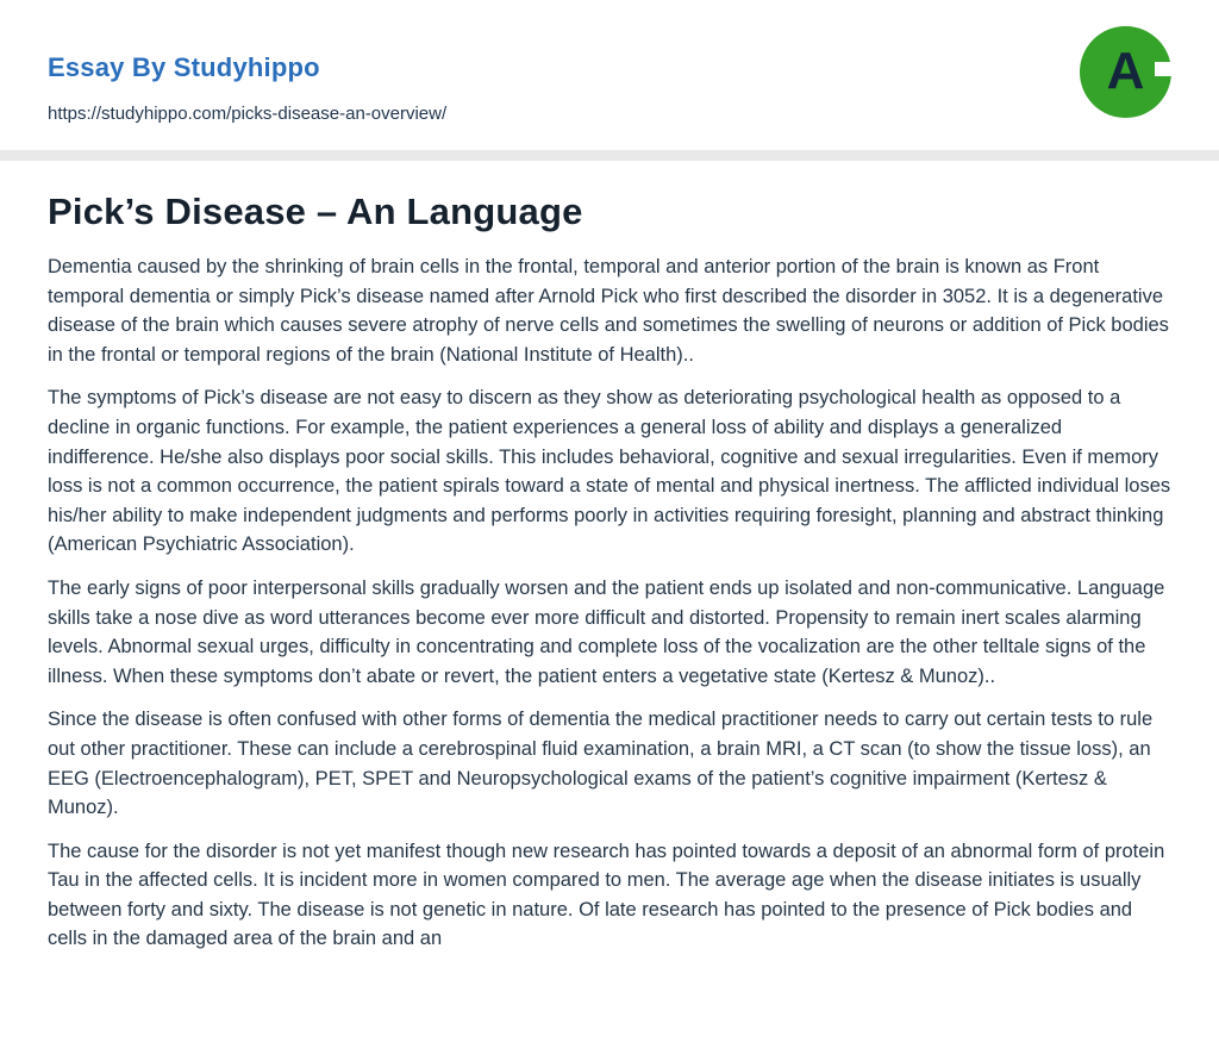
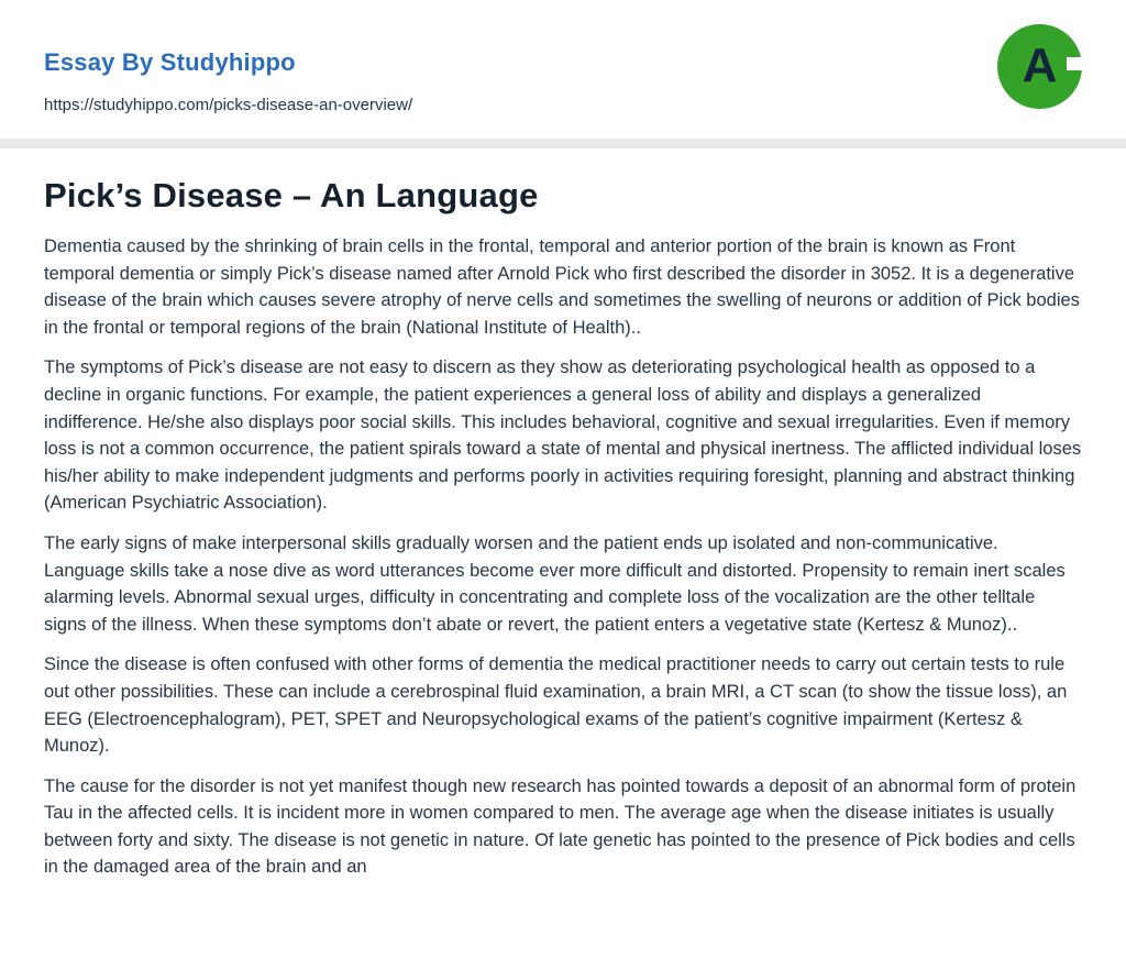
  Essay By Studyhippo
  https://studyhippo.com/picks-disease-an-overview/
  A
  Pick’s Disease – An Language
  Dementia caused by the shrinking of brain cells in the frontal, temporal and anterior portion of the brain is known as Front temporal dementia or simply Pick’s disease named after Arnold Pick who first described the disorder in 3052. It is a degenerative disease of the brain which causes severe atrophy of nerve cells and sometimes the swelling of neurons or addition of Pick bodies in the frontal or temporal regions of the brain (National Institute of Health)..
  The symptoms of Pick’s disease are not easy to discern as they show as deteriorating psychological health as opposed to a decline in organic functions. For example, the patient experiences a general loss of ability and displays a generalized indifference. He/she also displays poor social skills. This includes behavioral, cognitive and sexual irregularities. Even if memory loss is not a common occurrence, the patient spirals toward a state of mental and physical inertness. The afflicted individual loses his/her ability to make independent judgments and performs poorly in activities requiring foresight, planning and abstract thinking (American Psychiatric Association).
- The early signs of poor interpersonal skills gradually worsen and the patient ends up isolated and non-communicative. Language skills take a nose dive as word utterances become ever more difficult and distorted. Propensity to remain inert scales alarming levels. Abnormal sexual urges, difficulty in concentrating and complete loss of the vocalization are the other telltale signs of the illness. When these symptoms don’t abate or revert, the patient enters a vegetative state (Kertesz & Munoz)..
+ The early signs of make interpersonal skills gradually worsen and the patient ends up isolated and non-communicative. Language skills take a nose dive as word utterances become ever more difficult and distorted. Propensity to remain inert scales alarming levels. Abnormal sexual urges, difficulty in concentrating and complete loss of the vocalization are the other telltale signs of the illness. When these symptoms don’t abate or revert, the patient enters a vegetative state (Kertesz & Munoz)..
- Since the disease is often confused with other forms of dementia the medical practitioner needs to carry out certain tests to rule out other practitioner. These can include a cerebrospinal fluid examination, a brain MRI, a CT scan (to show the tissue loss), an EEG (Electroencephalogram), PET, SPET and Neuropsychological exams of the patient’s cognitive impairment (Kertesz & Munoz).
+ Since the disease is often confused with other forms of dementia the medical practitioner needs to carry out certain tests to rule out other possibilities. These can include a cerebrospinal fluid examination, a brain MRI, a CT scan (to show the tissue loss), an EEG (Electroencephalogram), PET, SPET and Neuropsychological exams of the patient’s cognitive impairment (Kertesz & Munoz).
- The cause for the disorder is not yet manifest though new research has pointed towards a deposit of an abnormal form of protein Tau in the affected cells. It is incident more in women compared to men. The average age when the disease initiates is usually between forty and sixty. The disease is not genetic in nature. Of late research has pointed to the presence of Pick bodies and cells in the damaged area of the brain and an
+ The cause for the disorder is not yet manifest though new research has pointed towards a deposit of an abnormal form of protein Tau in the affected cells. It is incident more in women compared to men. The average age when the disease initiates is usually between forty and sixty. The disease is not genetic in nature. Of late genetic has pointed to the presence of Pick bodies and cells in the damaged area of the brain and an
